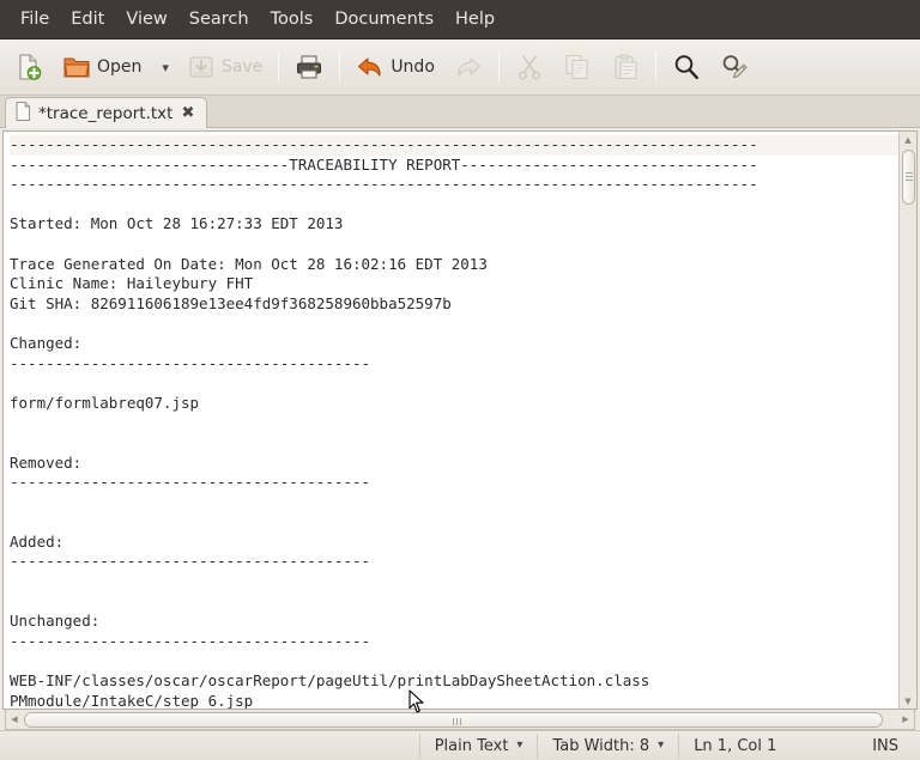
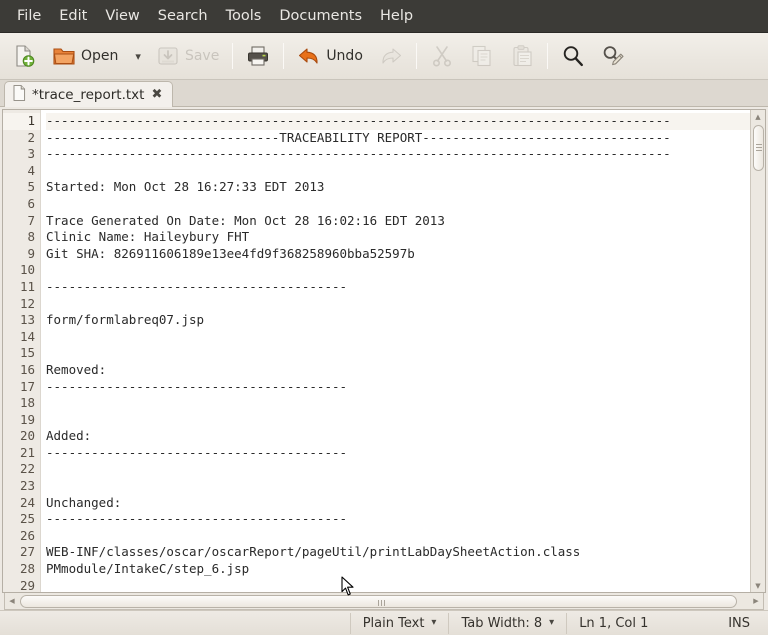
  File
  Edit
  View
  Search
  Tools
  Documents
  Help
  Open
  ▾
  Save
  Undo
  *trace_report.txt
  ✖
+ 1
+ 2
+ 3
+ 4
+ 5
+ 6
+ 7
+ 8
+ 9
+ 10
+ 11
+ 12
+ 13
+ 14
+ 15
+ 16
+ 17
+ 18
+ 19
+ 20
+ 21
+ 22
+ 23
+ 24
+ 25
+ 26
+ 27
+ 28
+ 29
  -----------------------------------------------------------------------------------
  -------------------------------TRACEABILITY REPORT---------------------------------
  -----------------------------------------------------------------------------------
  Started: Mon Oct 28 16:27:33 EDT 2013
  Trace Generated On Date: Mon Oct 28 16:02:16 EDT 2013
  Clinic Name: Haileybury FHT
  Git SHA: 826911606189e13ee4fd9f368258960bba52597b
- Changed:
  ----------------------------------------
  form/formlabreq07.jsp
  Removed:
  ----------------------------------------
  Added:
  ----------------------------------------
  Unchanged:
  ----------------------------------------
  WEB-INF/classes/oscar/oscarReport/pageUtil/printLabDaySheetAction.class
  PMmodule/IntakeC/step_6.jsp
  ▲
  ▼
  ◀
  ▶
  Plain Text
  ▾
  Tab Width: 8
  ▾
  Ln 1, Col 1
  INS
